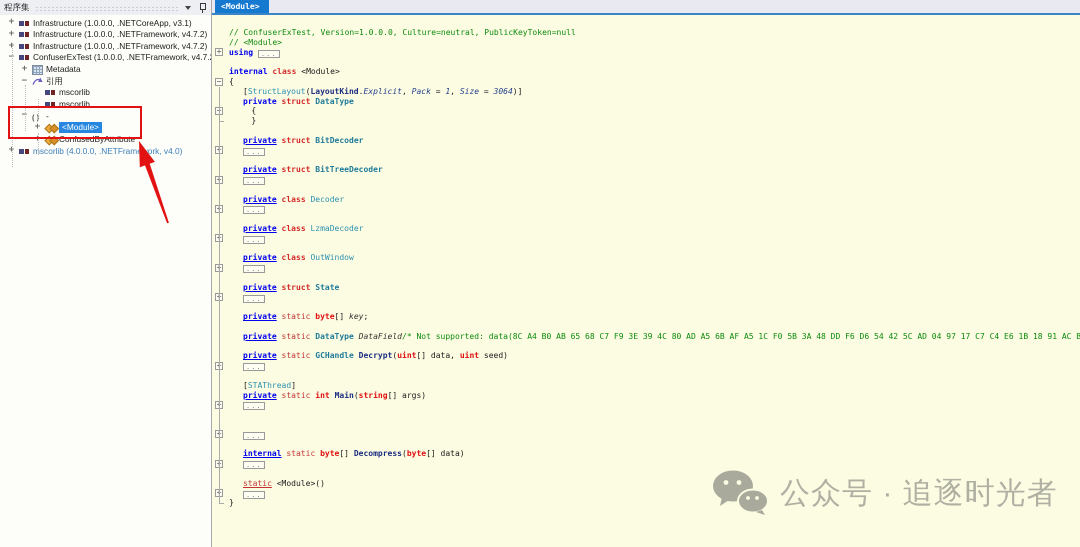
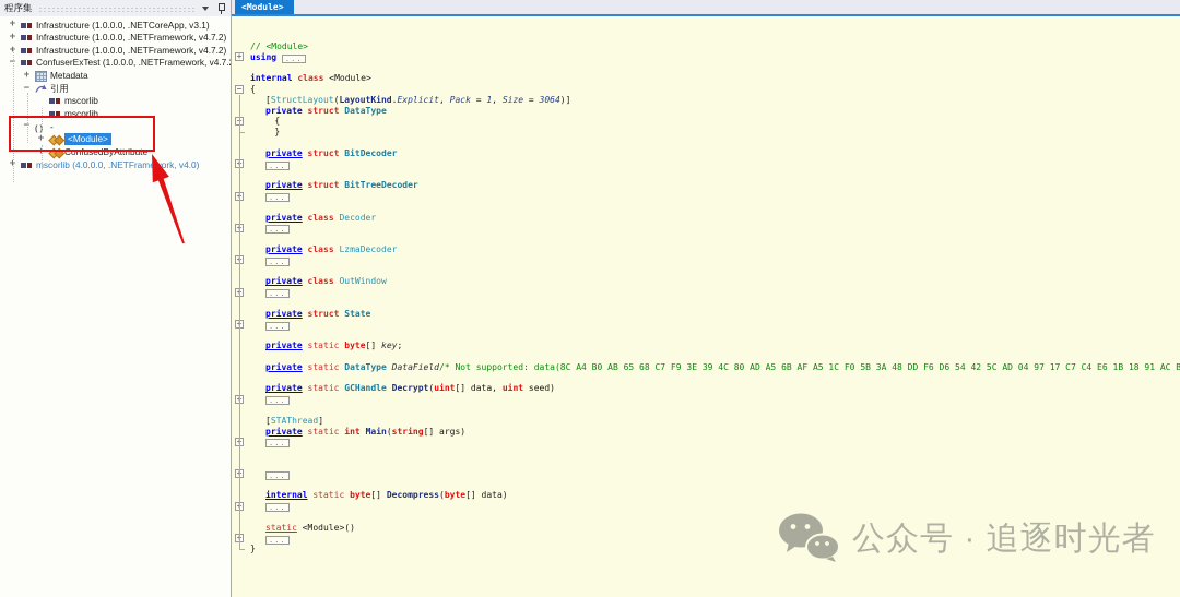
  程序集
  +
  Infrastructure (1.0.0.0, .NETCoreApp, v3.1)
  +
  Infrastructure (1.0.0.0, .NETFramework, v4.7.2)
  +
  Infrastructure (1.0.0.0, .NETFramework, v4.7.2)
  −
  ConfuserExTest (1.0.0.0, .NETFramework, v4.7.
  +
  Metadata
  −
  引用
  mscorlib
  mscorlib
  −
  -
  +
  <Module>
  +
  ConfusedByAttribute
  +
  mscorlib (4.0.0.0, .NETFramork, v4.0)
  <Module>
- // ConfuserExTest, Version=1.0.0.0, Culture=neutral, PublicKeyToken=null
  // <Module>
  using ...
  +
  internal class <Module>
  {
  −
  [StructLayout(LayoutKind.Explicit, Pack = 1, Size = 3064)]
  private struct DataType
  {
  }
  private struct BitDecoder
  ...
  private struct BitTreeDecoder
  ...
  private class Decoder
  ...
  private class LzmaDecoder
  ...
  private class OutWindow
  ...
  private struct State
  ...
  private static byte[] key;
  private static DataType DataField/* Not supported: data(8C A4 B0 AB 65 68 C7 F9 3E 39 4C 80 AD A5 6B AF A5 1C F0 5B 3A 48 DD F6 D6 54 42 5C AD 04 97 17 C7 C4 E6 1B 18 91 AC B
  private static GCHandle Decrypt(uint[] data, uint seed)
  ...
  [STAThread]
  private static int Main(string[] args)
  ...
  ...
  internal static byte[] Decompress(byte[] data)
  ...
  static <Module>()
  ...
  }
  公众号 · 追逐时光者
